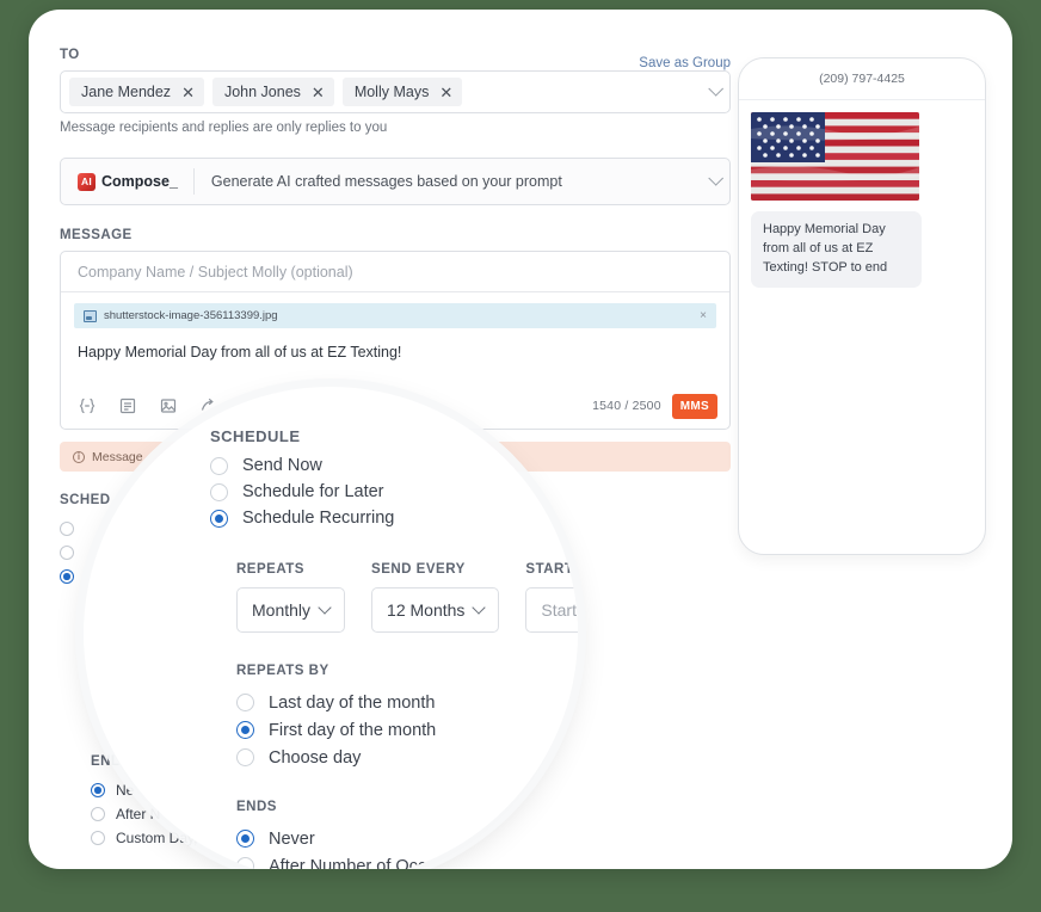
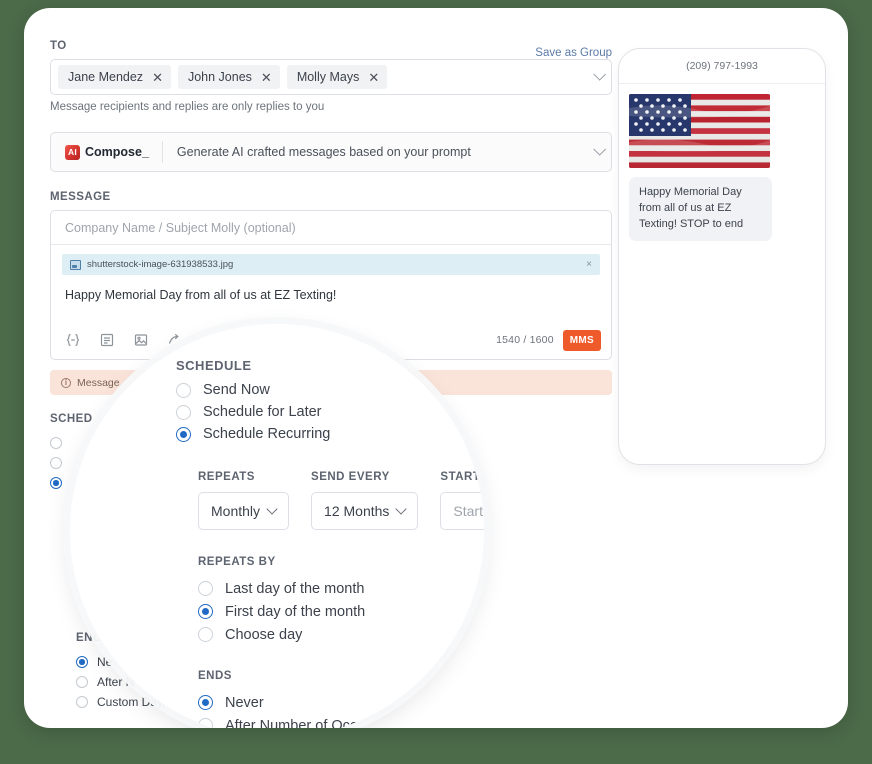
  TO
  Save as Group
  Jane Mendez
  ✕
  John Jones
  ✕
  Molly Mays
  ✕
  Message recipients and replies are only replies to you
  AI
  Compose_
  Generate AI crafted messages based on your prompt
  MESSAGE
  Company Name / Subject Molly (optional)
- shutterstock-image-356113399.jpg
+ shutterstock-image-631938533.jpg
  ×
  Happy Memorial Day from all of us at EZ Texting!
- 1540 / 2500
+ 1540 / 1600
  MMS
  i
  Message
  SCHED
  ENL
  Ne
  After N
  Custom Da
- (209) 797-4425
+ (209) 797-1993
  Happy Memorial Day from all of us at EZ Texting! STOP to end
  SCHEDULE
  Send Now
  Schedule for Later
  Schedule Recurring
  REPEATS
  Monthly
  SEND EVERY
  12 Months
  REPEATS BY
  Last day of the month
  First day of the month
  Choose day
  ENDS
  Never
  After Number of Occurrences
